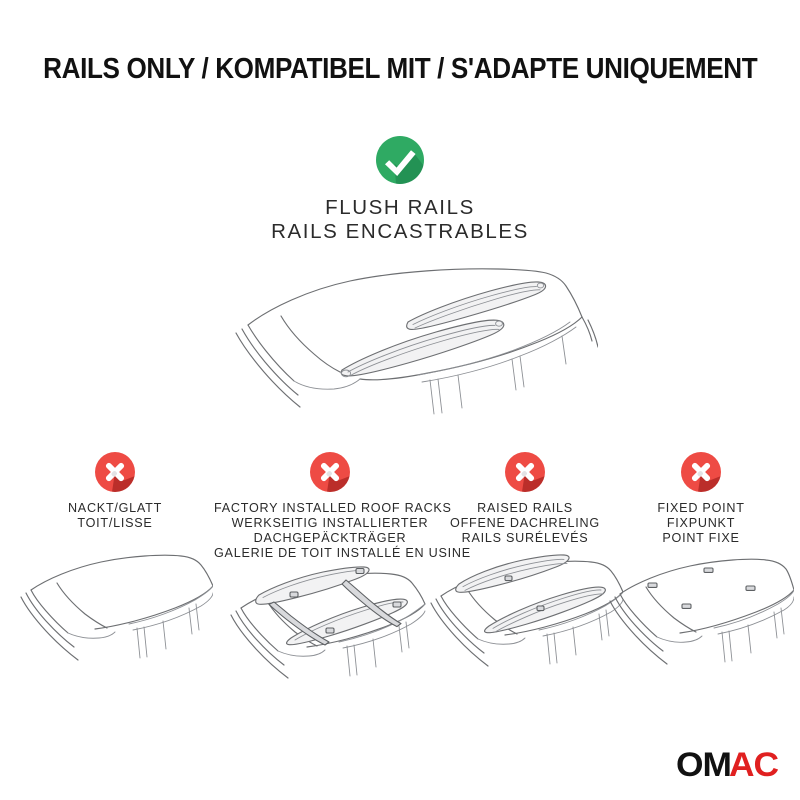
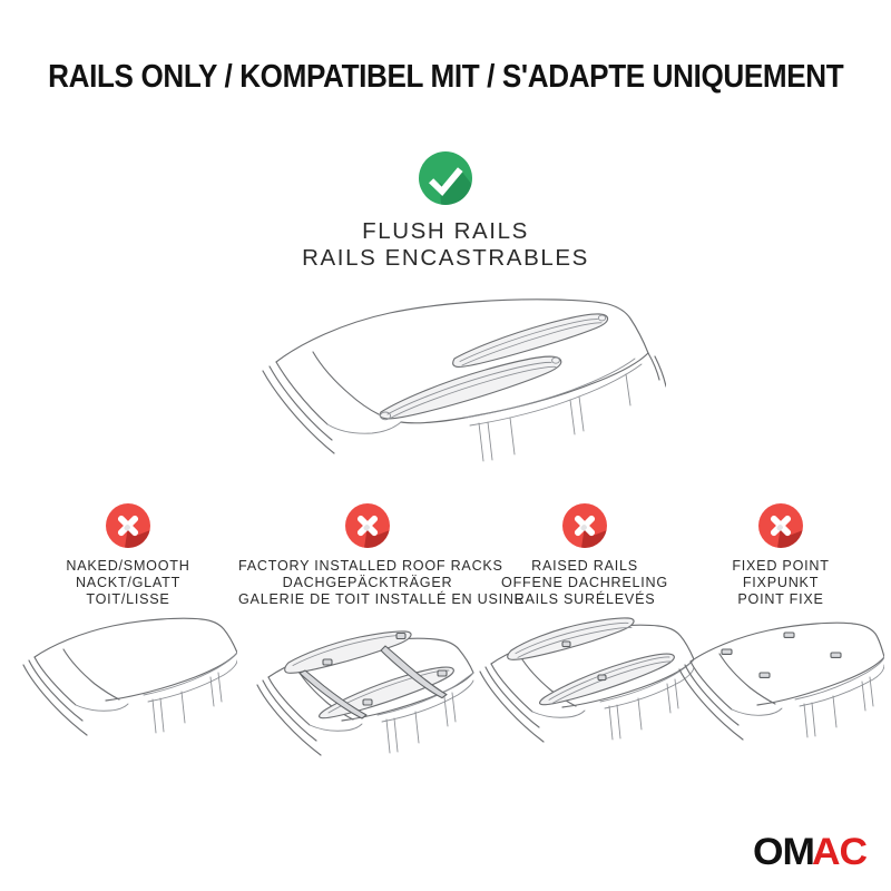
  RAILS ONLY / KOMPATIBEL MIT / S'ADAPTE UNIQUEMENT
  FLUSH RAILS
  RAILS ENCASTRABLES
+ NAKED/SMOOTH
  NACKT/GLATT
  TOIT/LISSE
  FACTORY INSTALLED ROOF RACK
- WERKSEITIG INSTALLIERTER
  DACHGEPÄCKTRÄGER
  GALERIE DE TOIT INSTALLÉ EN US
  RAISED RAILS
  OFFENE DACHRELING
  RAILS SURÉLEVÉS
  FIXED POINT
  FIXPUNKT
  POINT FIXE
  OMAC
